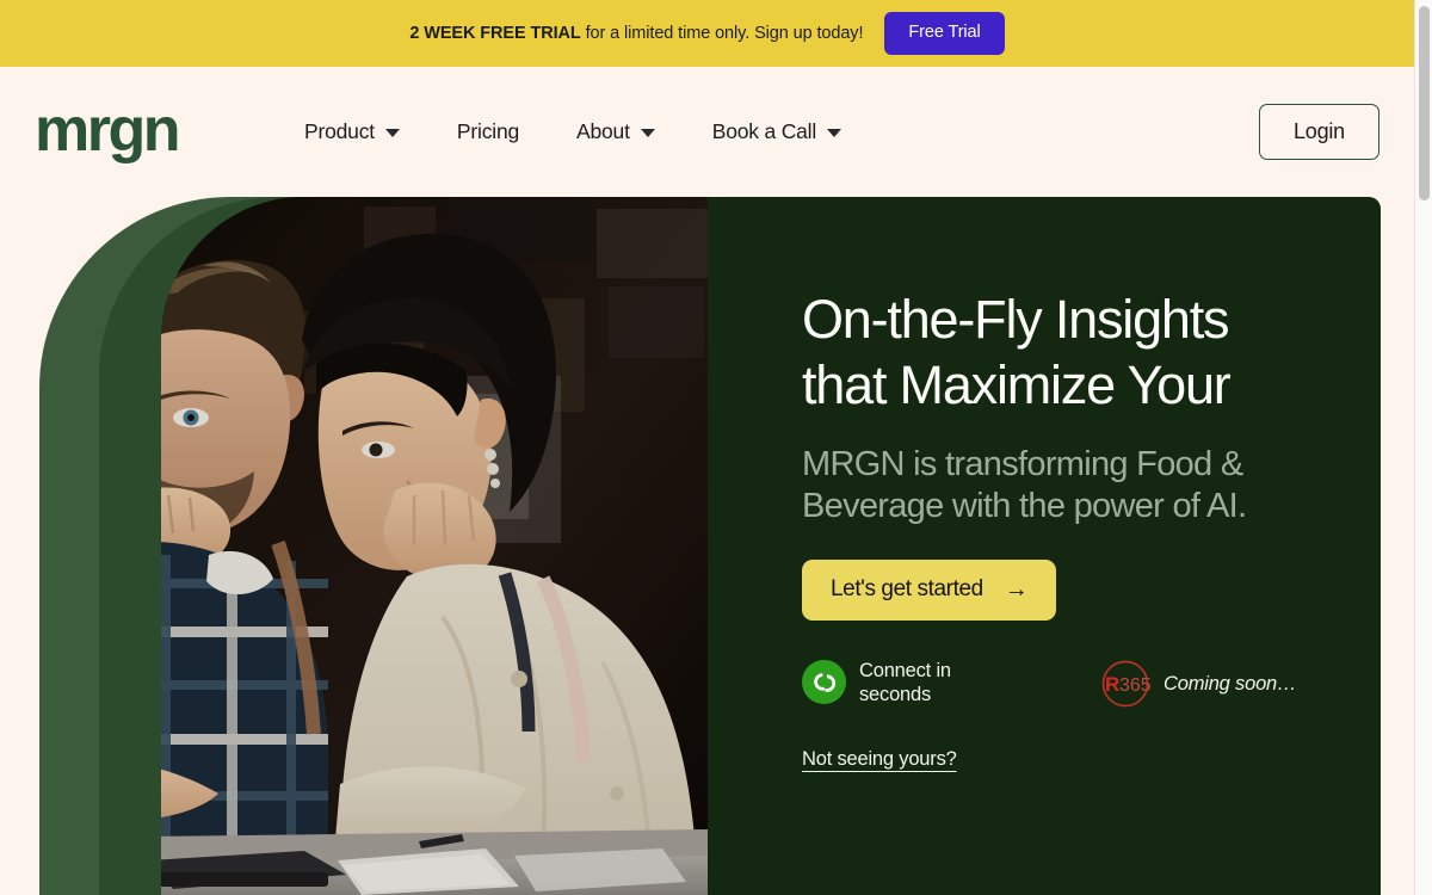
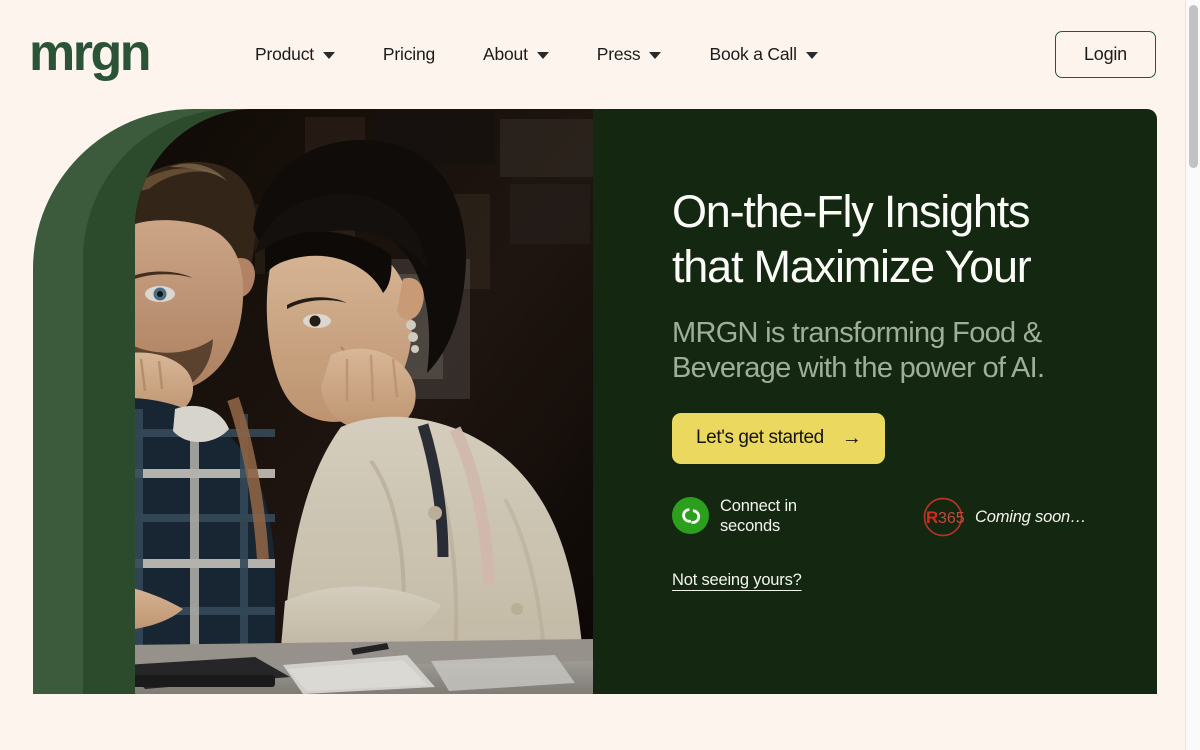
- 2 WEEK FREE TRIAL for a limited time only. Sign up today!
- Free Trial
  mrgn
  Product
  Pricing
  About
+ Press
  Book a Call
  Login
  On-the-Fly Insights
  that Maximize Your
  MRGN is transforming Food & Beverage with the power of AI.
  Let's get started
  →
  Connect in seconds
  R
  365
  Coming soon…
  Not seeing yours?
